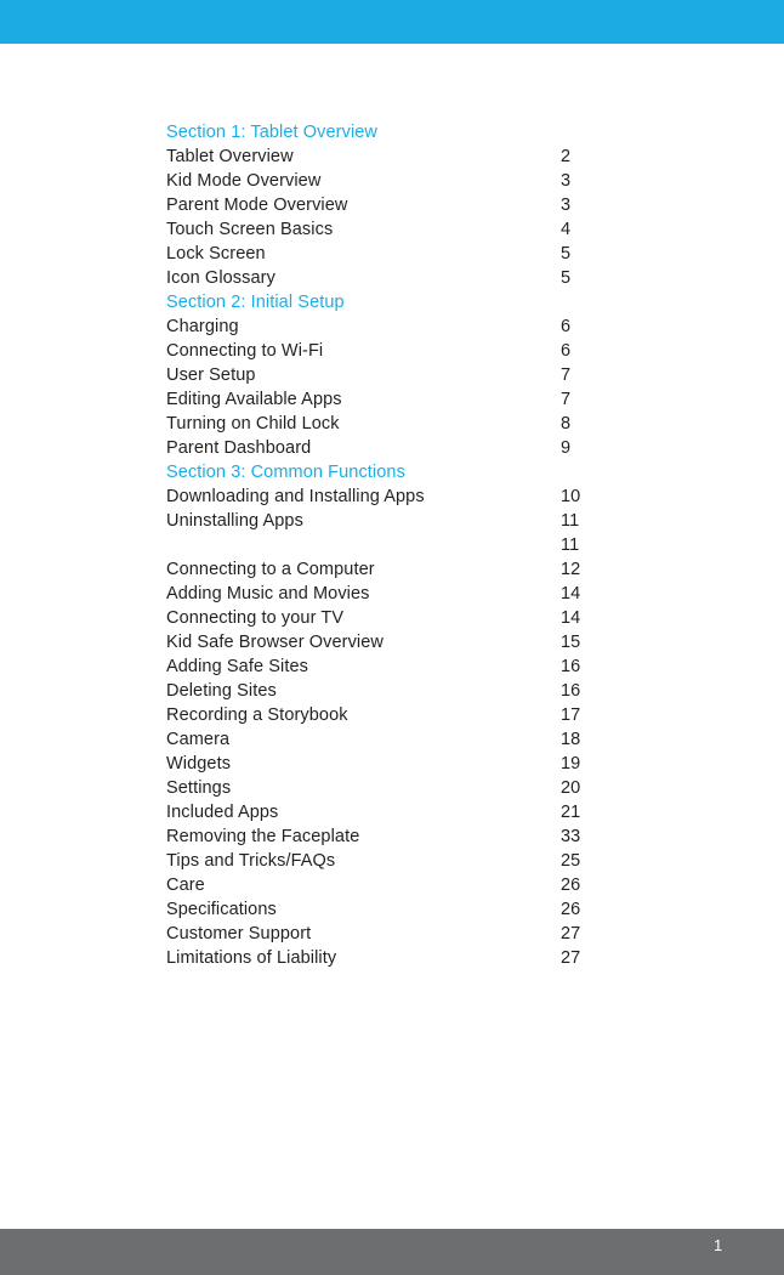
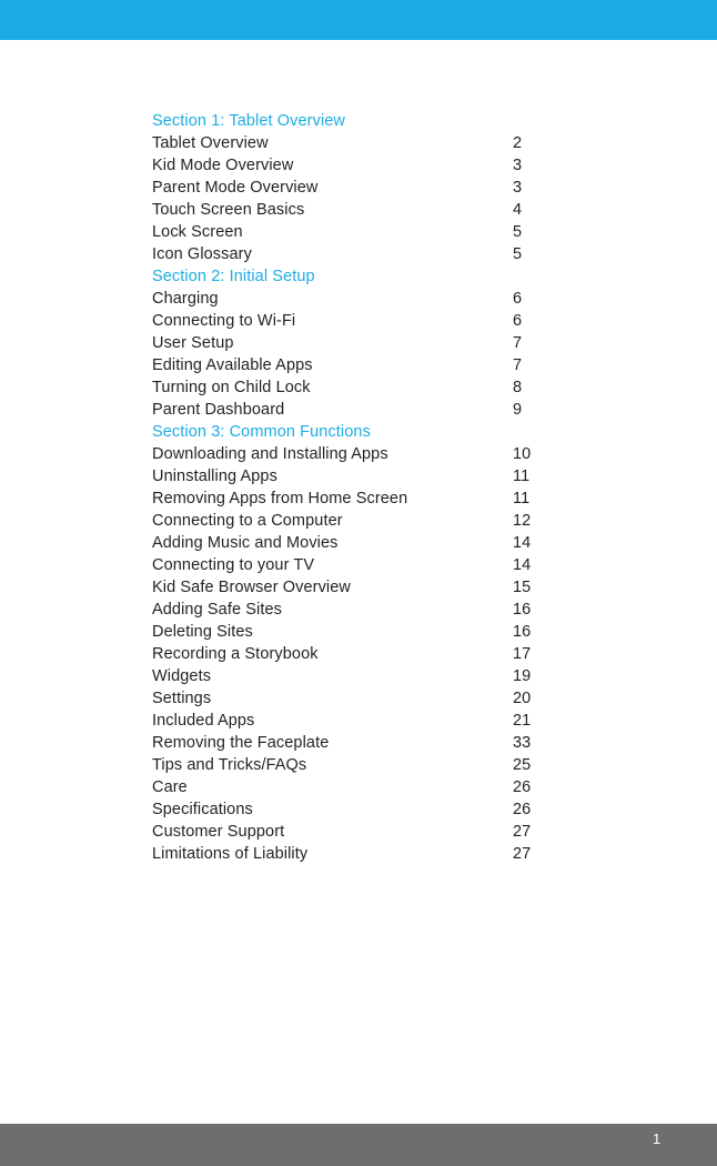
  Section 1: Tablet Overview
  Tablet Overview
  2
  Kid Mode Overview
  3
  Parent Mode Overview
  3
  Touch Screen Basics
  4
  Lock Screen
  5
  Icon Glossary
  5
  Section 2: Initial Setup
  Charging
  6
  Connecting to Wi-Fi
  6
  User Setup
  7
  Editing Available Apps
  7
  Turning on Child Lock
  8
  Parent Dashboard
  9
  Section 3: Common Functions
  Downloading and Installing Apps
  10
  Uninstalling Apps
  11
+ Removing Apps from Home Screen
  11
  Connecting to a Computer
  12
  Adding Music and Movies
  14
  Connecting to your TV
  14
  Kid Safe Browser Overview
  15
  Adding Safe Sites
  16
  Deleting Sites
  16
  Recording a Storybook
  17
- Camera
- 18
  Widgets
  19
  Settings
  20
  Included Apps
  21
  Removing the Faceplate
  33
  Tips and Tricks/FAQs
  25
  Care
  26
  Specifications
  26
  Customer Support
  27
  Limitations of Liability
  27
  1
